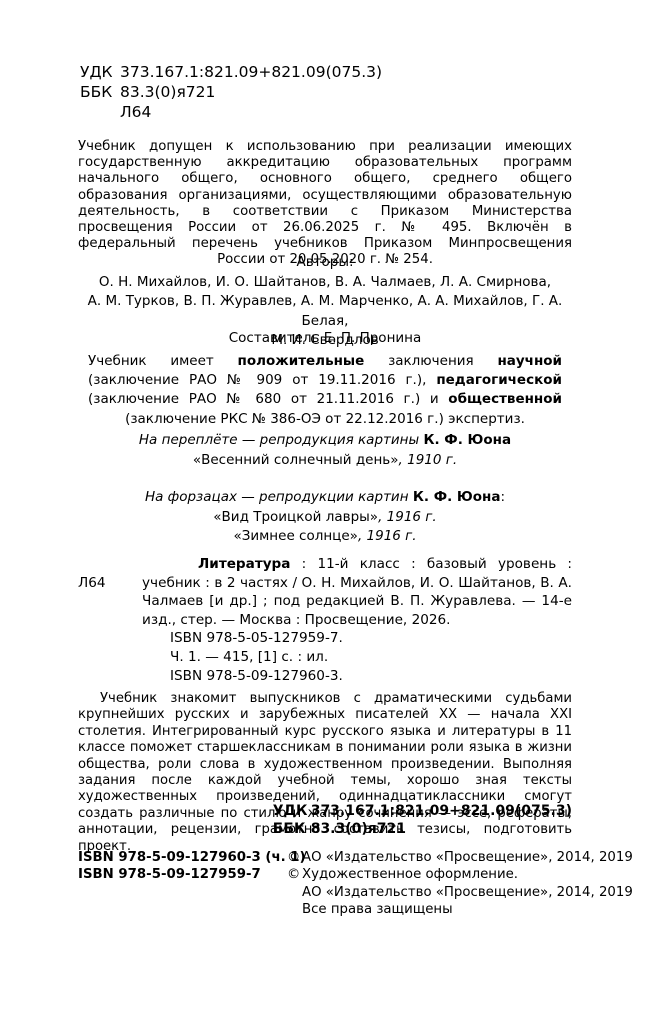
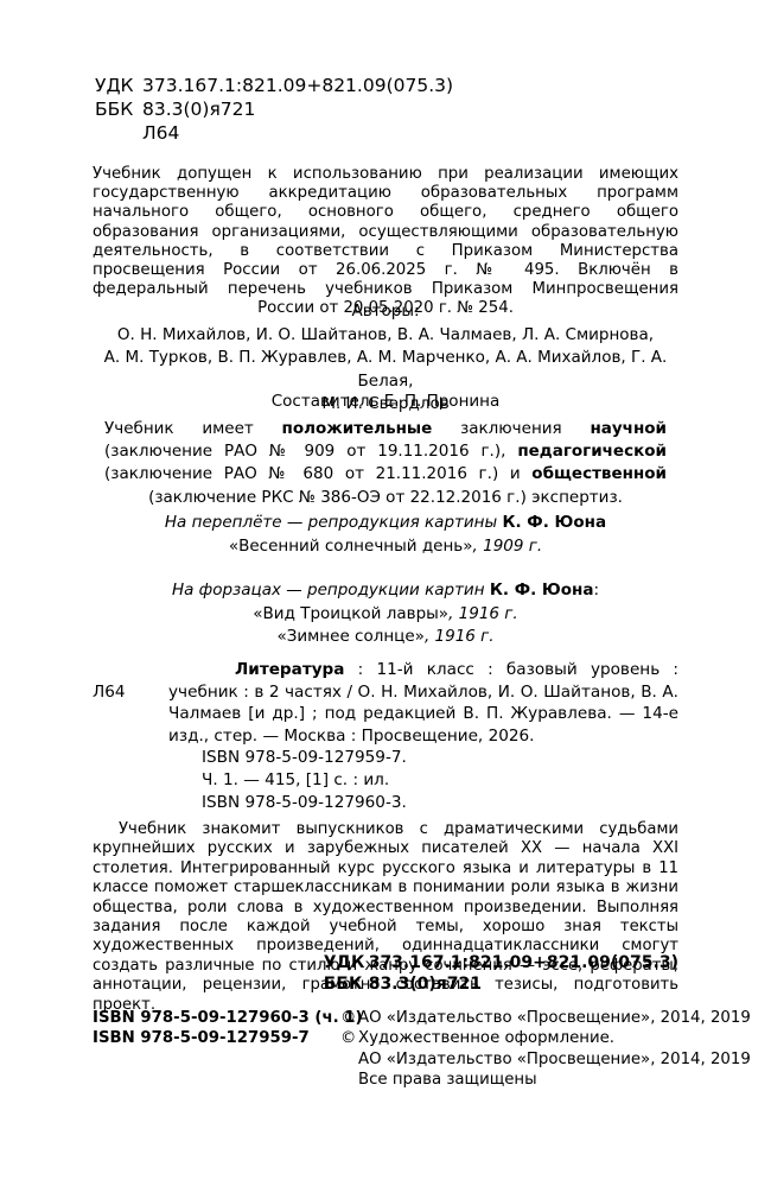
  УДК 373.167.1:821.09+821.09(075.3)
  ББК 83.3(0)я721
  Л64
  Учебник допущен к использованию при реализации имеющих государственную аккредитацию образовательных программ начального общего, основного общего, среднего общего образования организациями, осуществляющими образовательную деятельность, в соответствии с Приказом Министерства просвещения России от 26.06.2025 г. № 495. Включён в федеральный перечень учебников Приказом Минпросвещения России от 20.05.2020 г. № 254.
  Авторы:
  О. Н. Михайлов, И. О. Шайтанов, В. А. Чалмаев, Л. А. Смирнова,
  А. М. Турков, В. П. Журавлев, А. М. Марченко, А. А. Михайлов, Г. А. Белая,
  М. И. Свердлов
  Составитель Е. П. Пронина
  Учебник имеет положительные заключения научной (заключение РАО № 909 от 19.11.2016 г.), педагогической (заключение РАО № 680 от 21.11.2016 г.) и общественной (заключение РКС № 386-ОЭ от 22.12.2016 г.) экспертиз.
  На переплёте — репродукция картины К. Ф. Юона
- «Весенний солнечный день», 1910 г.
+ «Весенний солнечный день», 1909 г.
  На форзацах — репродукции картин К. Ф. Юона:
  «Вид Троицкой лавры», 1916 г.
  «Зимнее солнце», 1916 г.
  Л64
  Литература : 11-й класс : базовый уровень : учебник : в 2 частях / О. Н. Михайлов, И. О. Шайтанов, В. А. Чалмаев [и др.] ; под редакцией В. П. Журавлева. — 14-е изд., стер. — Москва : Просвещение, 2026.
- ISBN 978-5-05-127959-7.
+ ISBN 978-5-09-127959-7.
  Ч. 1. — 415, [1] с. : ил.
  ISBN 978-5-09-127960-3.
  Учебник знакомит выпускников с драматическими судьбами крупнейших русских и зарубежных писателей XX — начала XXI столетия. Интегрированный курс русского языка и литературы в 11 классе поможет старшеклассникам в понимании роли языка в жизни общества, роли слова в художественном произведении. Выполняя задания после каждой учебной темы, хорошо зная тексты художественных произведений, одиннадцатиклассники смогут создать различные по стилю и жанру сочинения — эссе, рефераты, аннотации, рецензии, грамотно составить тезисы, подготовить проект.
  УДК 373.167.1:821.09+821.09(075.3)
  ББК 83.3(0)я721
  ISBN 978-5-09-127960-3 (ч. 1)
  ISBN 978-5-09-127959-7
  ©АО «Издательство «Просвещение», 2014, 2019
  ©Художественное оформление.
  АО «Издательство «Просвещение», 2014, 2019
  Все права защищены
